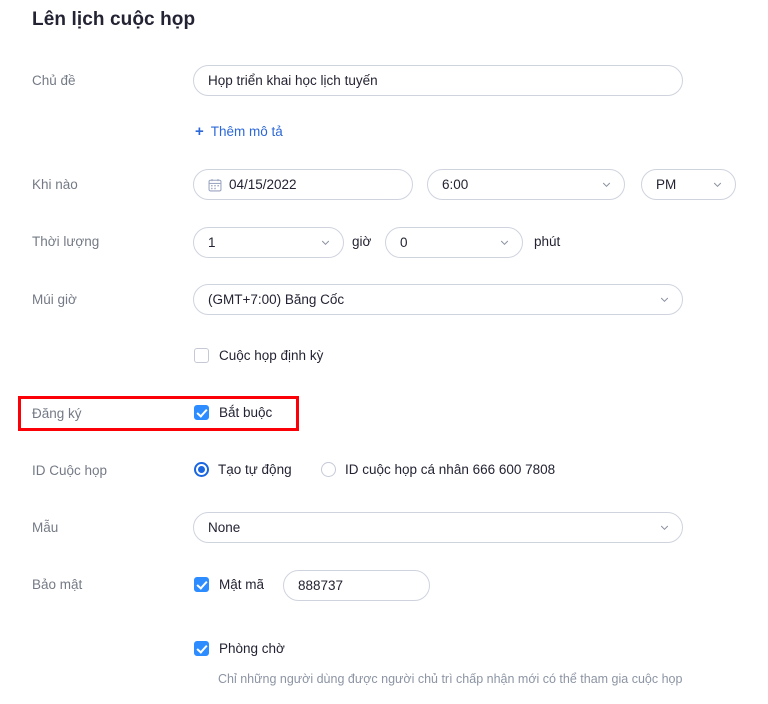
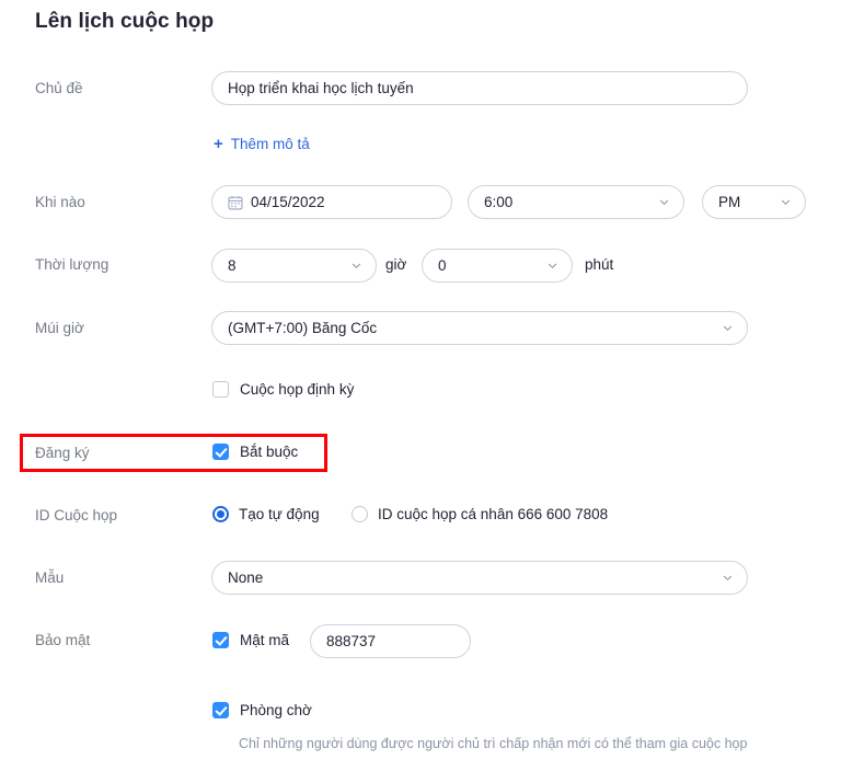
  Lên lịch cuộc họp
  Chủ đề
  Họp triển khai học lịch tuyến
  +
  Thêm mô tả
  Khi nào
  04/15/2022
  6:00
  PM
  Thời lượng
- 1
+ 8
  giờ
  0
  phút
  Múi giờ
  (GMT+7:00) Băng Cốc
  Cuộc họp định kỳ
  Đăng ký
  Bắt buộc
  ID Cuộc họp
  Tạo tự động
  ID cuộc họp cá nhân 666 600 7808
  Mẫu
  None
  Bảo mật
  Mật mã
  888737
  Phòng chờ
  Chỉ những người dùng được người chủ trì chấp nhận mới có thể tham gia cuộc họp
